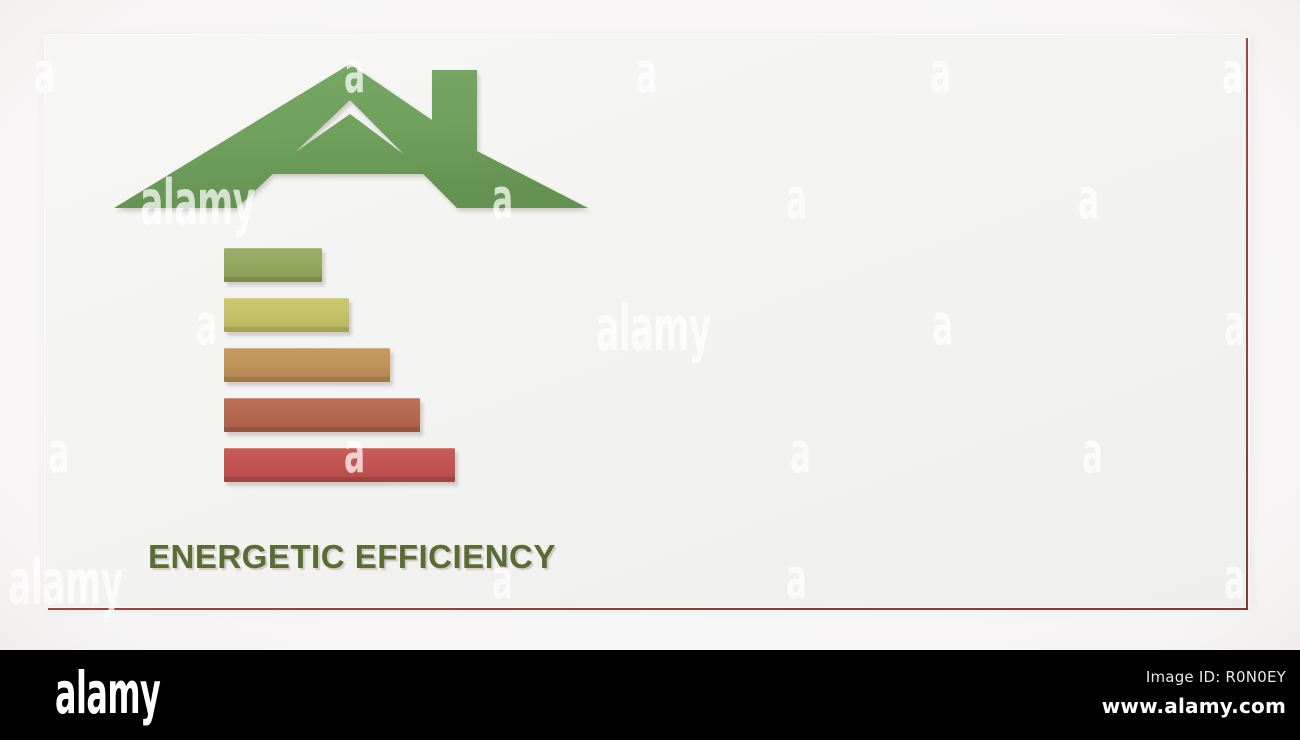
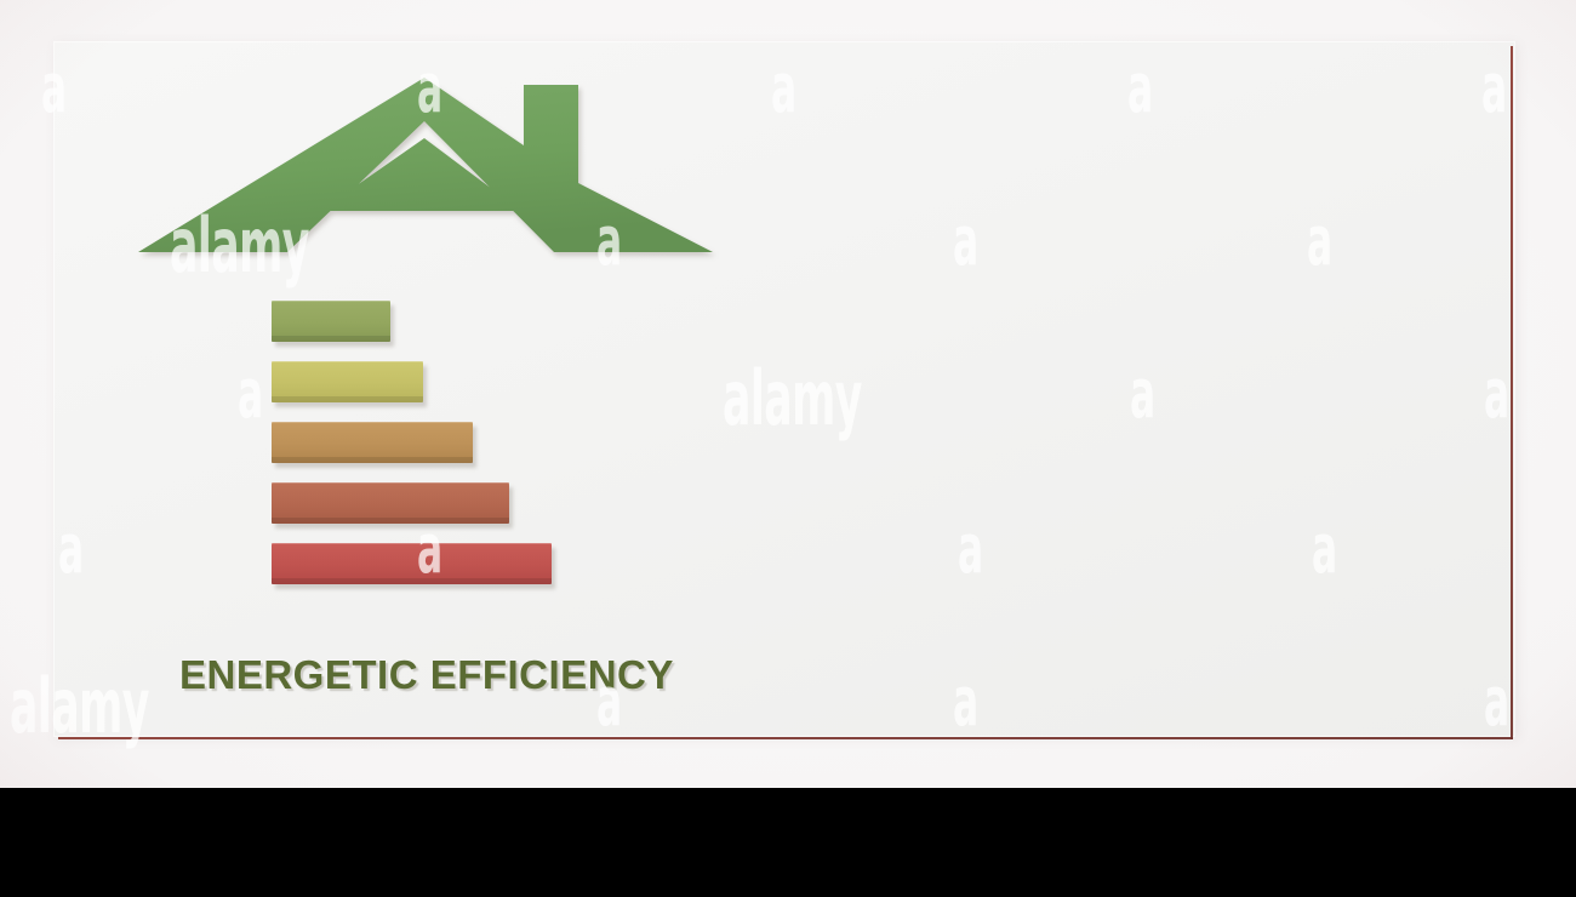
- alamy
- Image ID: R0N0EY
- www.alamy.com
